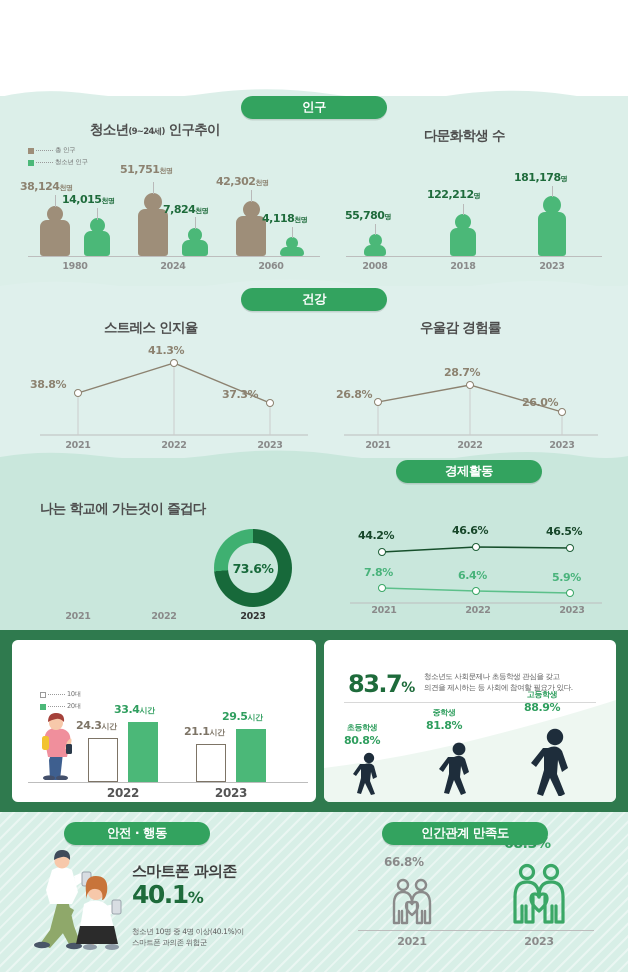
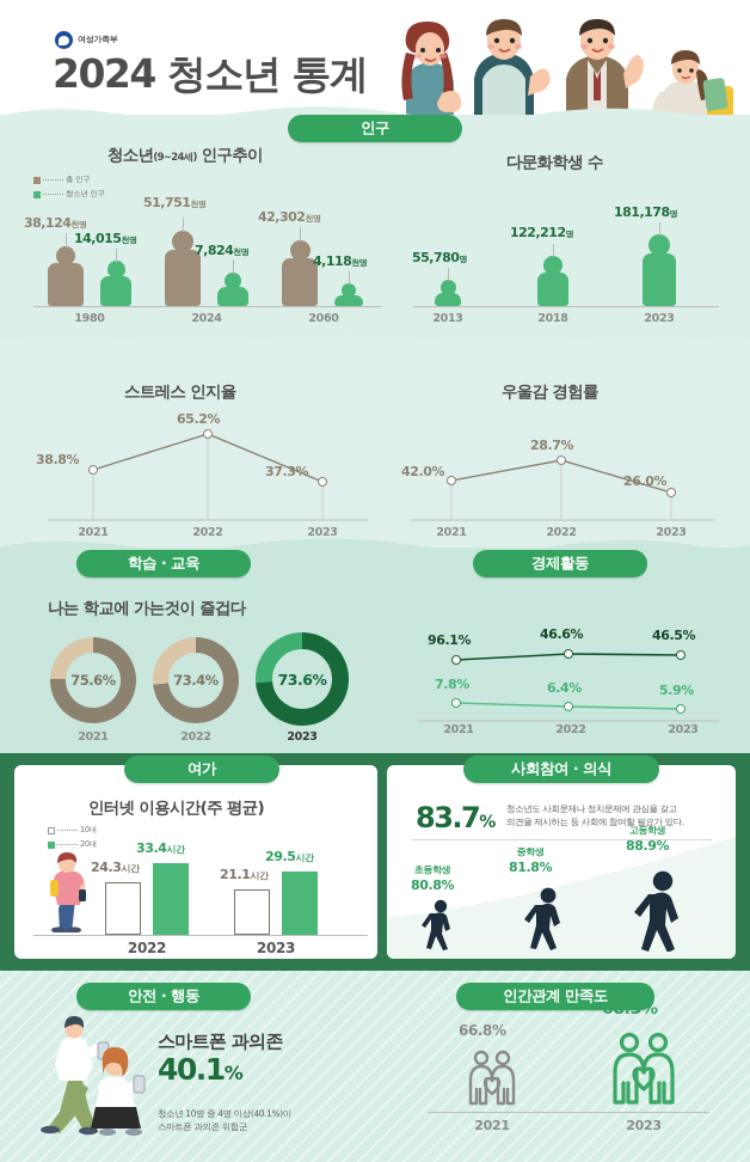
+ 여성가족부
+ 2024 청소년 통계
  인구
  청소년(9~24세) 인구추이
  총 인구
  청소년 인구
  38,124천명
  14,015천명
  1980
  51,751천명
  7,824천명
  2024
  42,302천명
  4,118천명
  2060
  다문화학생 수
  55,780명
- 2008
+ 2013
  122,212명
  2018
  181,178명
  2023
- 건강
  스트레스 인지율
  38.8%
- 41.3%
+ 65.2%
  37.3%
  2021
  2022
  2023
  우울감 경험률
- 26.8%
+ 42.0%
  28.7%
  26.0%
  2021
  2022
  2023
+ 학습 · 교육
  경제활동
  나는 학교에 가는것이 즐겁다
+ 75.6%
  2021
+ 73.4%
  2022
  73.6%
  2023
- 44.2%
+ 96.1%
  46.6%
  46.5%
  7.8%
  6.4%
  5.9%
  2021
  2022
  2023
+ 여가
+ 사회참여 · 의식
+ 인터넷 이용시간(주 평균)
  10대
  20대
  24.3시간
  33.4시간
  2022
  21.1시간
  29.5시간
  2023
  83.7%
- 청소년도 사회문제나 초등학생 관심을 갖고
+ 청소년도 사회문제나 정치문제에 관심을 갖고
  의견을 제시하는 등 사회에 참여할 필요가 있다.
  초등학생
  80.8%
  중학생
  81.8%
  고등학생
  88.9%
  안전 · 행동
  인간관계 만족도
  스마트폰 과의존
  40.1%
  청소년 10명 중 4명 이상(40.1%)이
  스마트폰 과의존 위험군
  66.8%
  2021
  2023
